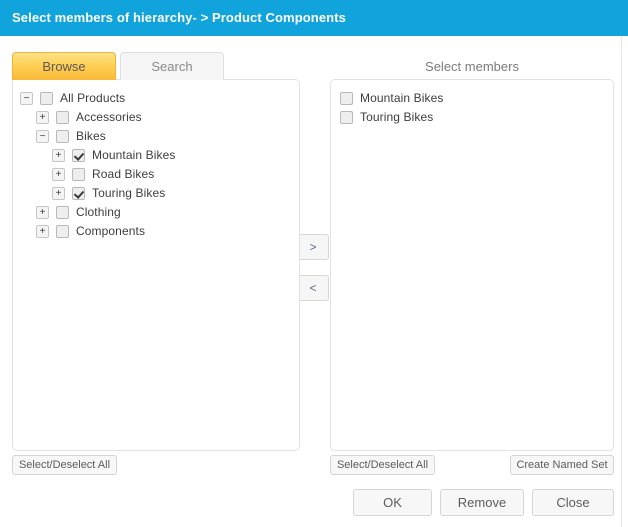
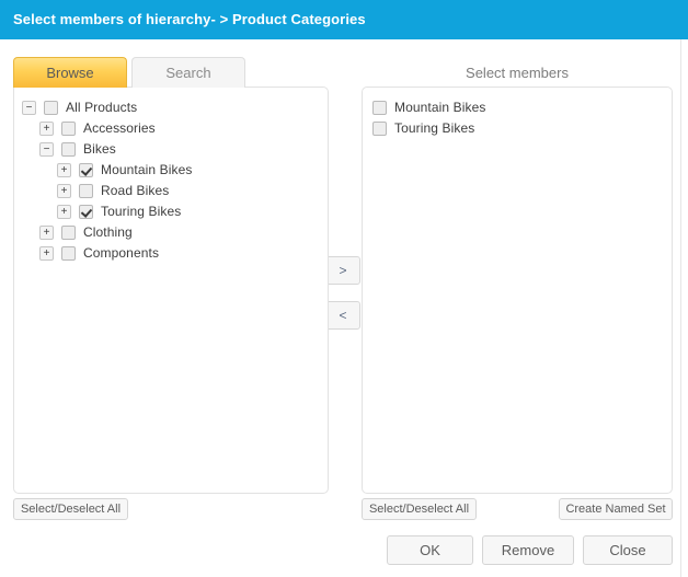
- Select members of hierarchy- > Product Components
+ Select members of hierarchy- > Product Categories
  Browse
  Search
  −
  All Products
  +
  Accessories
  −
  Bikes
  +
  Mountain Bikes
  +
  Road Bikes
  +
  Touring Bikes
  +
  Clothing
  +
  Components
  Select members
  Mountain Bikes
  Touring Bikes
  >
  <
  Select/Deselect All
  Select/Deselect All
  Create Named Set
  OK
  Remove
  Close
